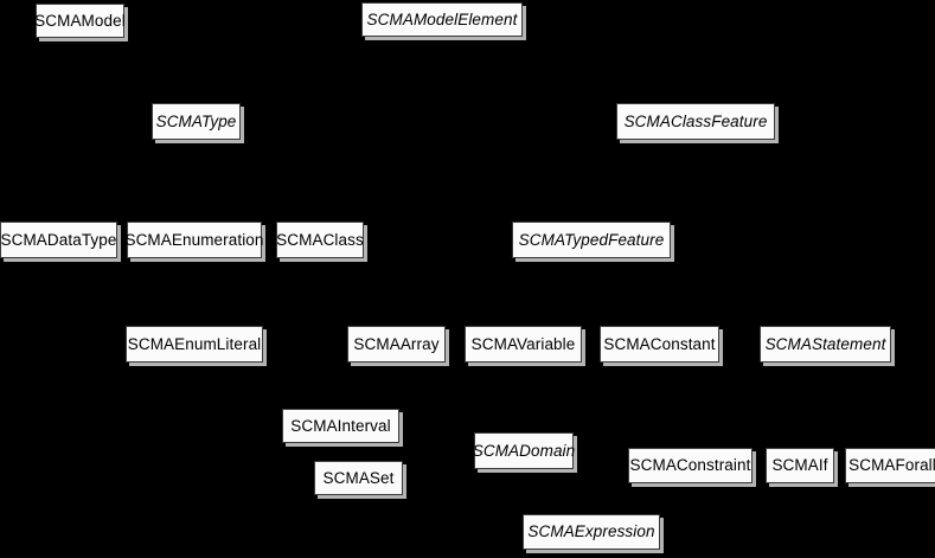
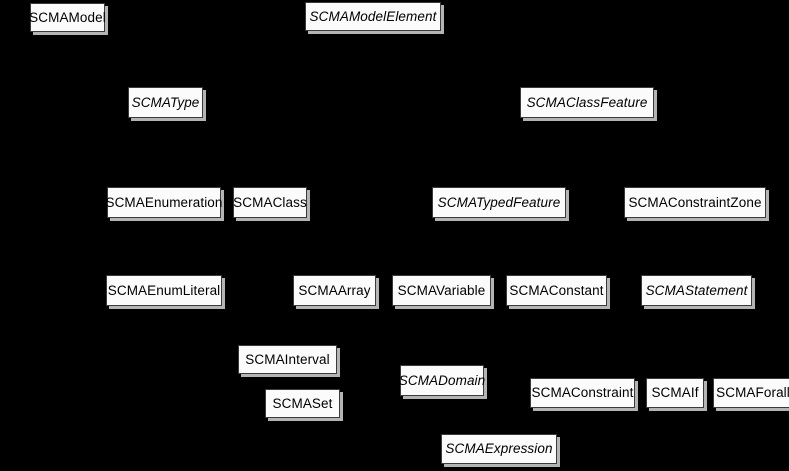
  SCMAModel
  SCMAModelElement
  SCMAType
  SCMAClassFeature
- SCMADataType
  SCMAEnumeration
  SCMAClass
  SCMATypedFeature
+ SCMAConstraintZone
  SCMAEnumLiteral
  SCMAArray
  SCMAVariable
  SCMAConstant
  SCMAStatement
  SCMAInterval
  SCMADomain
  SCMAConstraint
  SCMAIf
  SCMAForall
  SCMASet
  SCMAExpression
